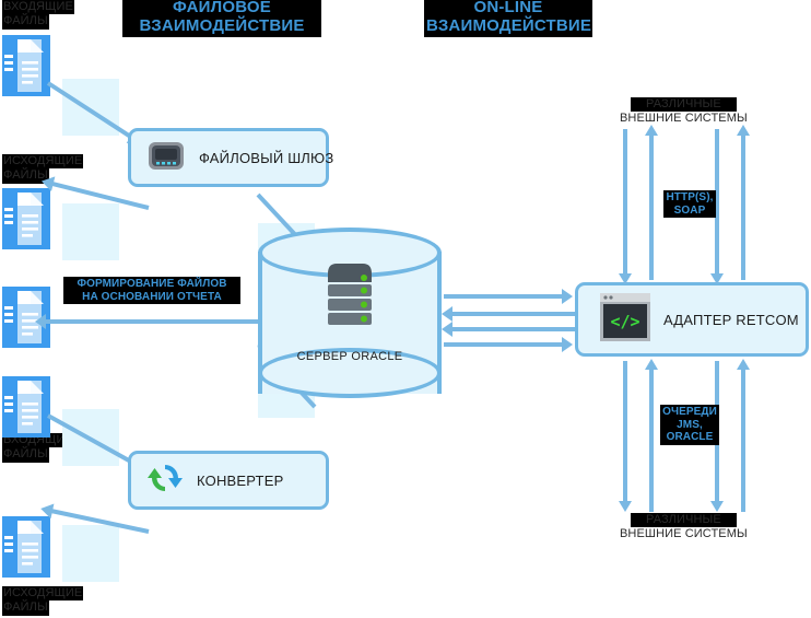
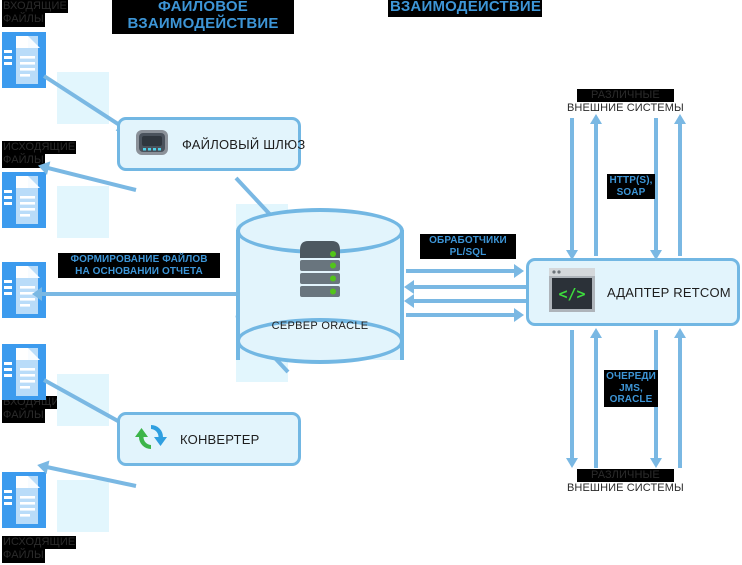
  ФАЙЛОВОЕ
  ВЗАИМОДЕЙСТВИЕ
- ON-LINE
  ВЗАИМОДЕЙСТВИЕ
  ВХОДЯЩИЕ
  ФАЙЛЫ
  ИСХОДЯЩИЕ
  ФАЙЛЫ
  ВХОДЯЩИ
  ФАЙЛЫ
  ИСХОДЯЩИЕ
  ФАЙЛЫ
  РАЗЛИЧНЫЕ
  ВНЕШНИЕ СИСТЕМЫ
  РАЗЛИЧНЫЕ
  ВНЕШНИЕ СИСТЕМЫ
  ФОРМИРОВАНИЕ ФАЙЛОВ
  НА ОСНОВАНИИ ОТЧЕТА
  ФАЙЛОВЫЙ ШЛЮЗ
  КОНВЕРТЕР
  СЕРВЕР ORACLE
  </>
  АДАПТЕР RETCOM
+ ОБРАБОТЧИКИ
+ PL/SQL
  HTTP(S),
  SOAP
  ОЧЕРЕДИ
  JMS,
  ORACLE
